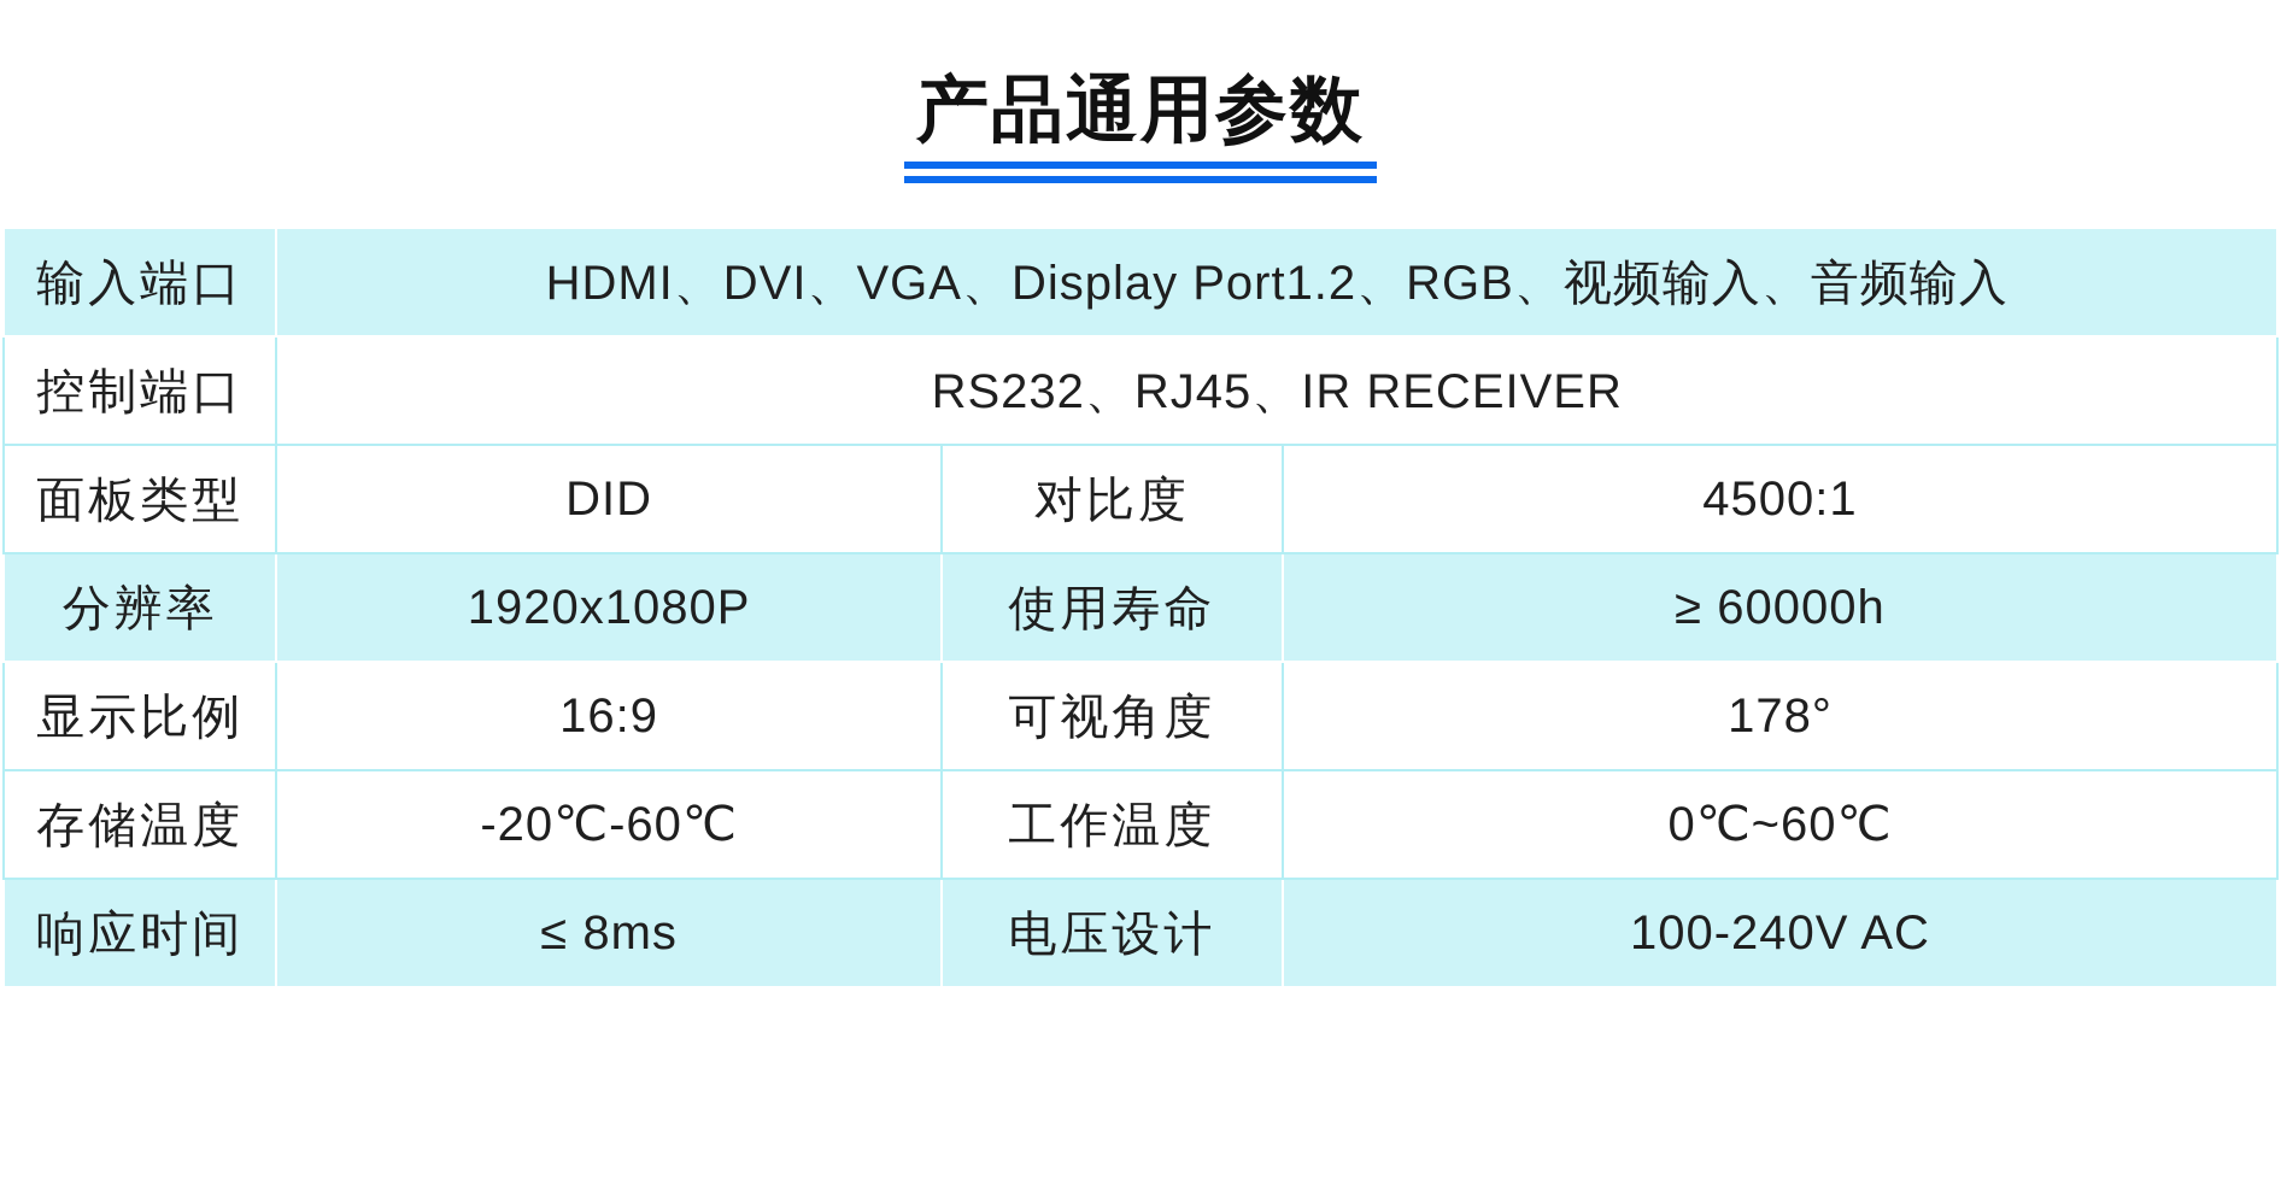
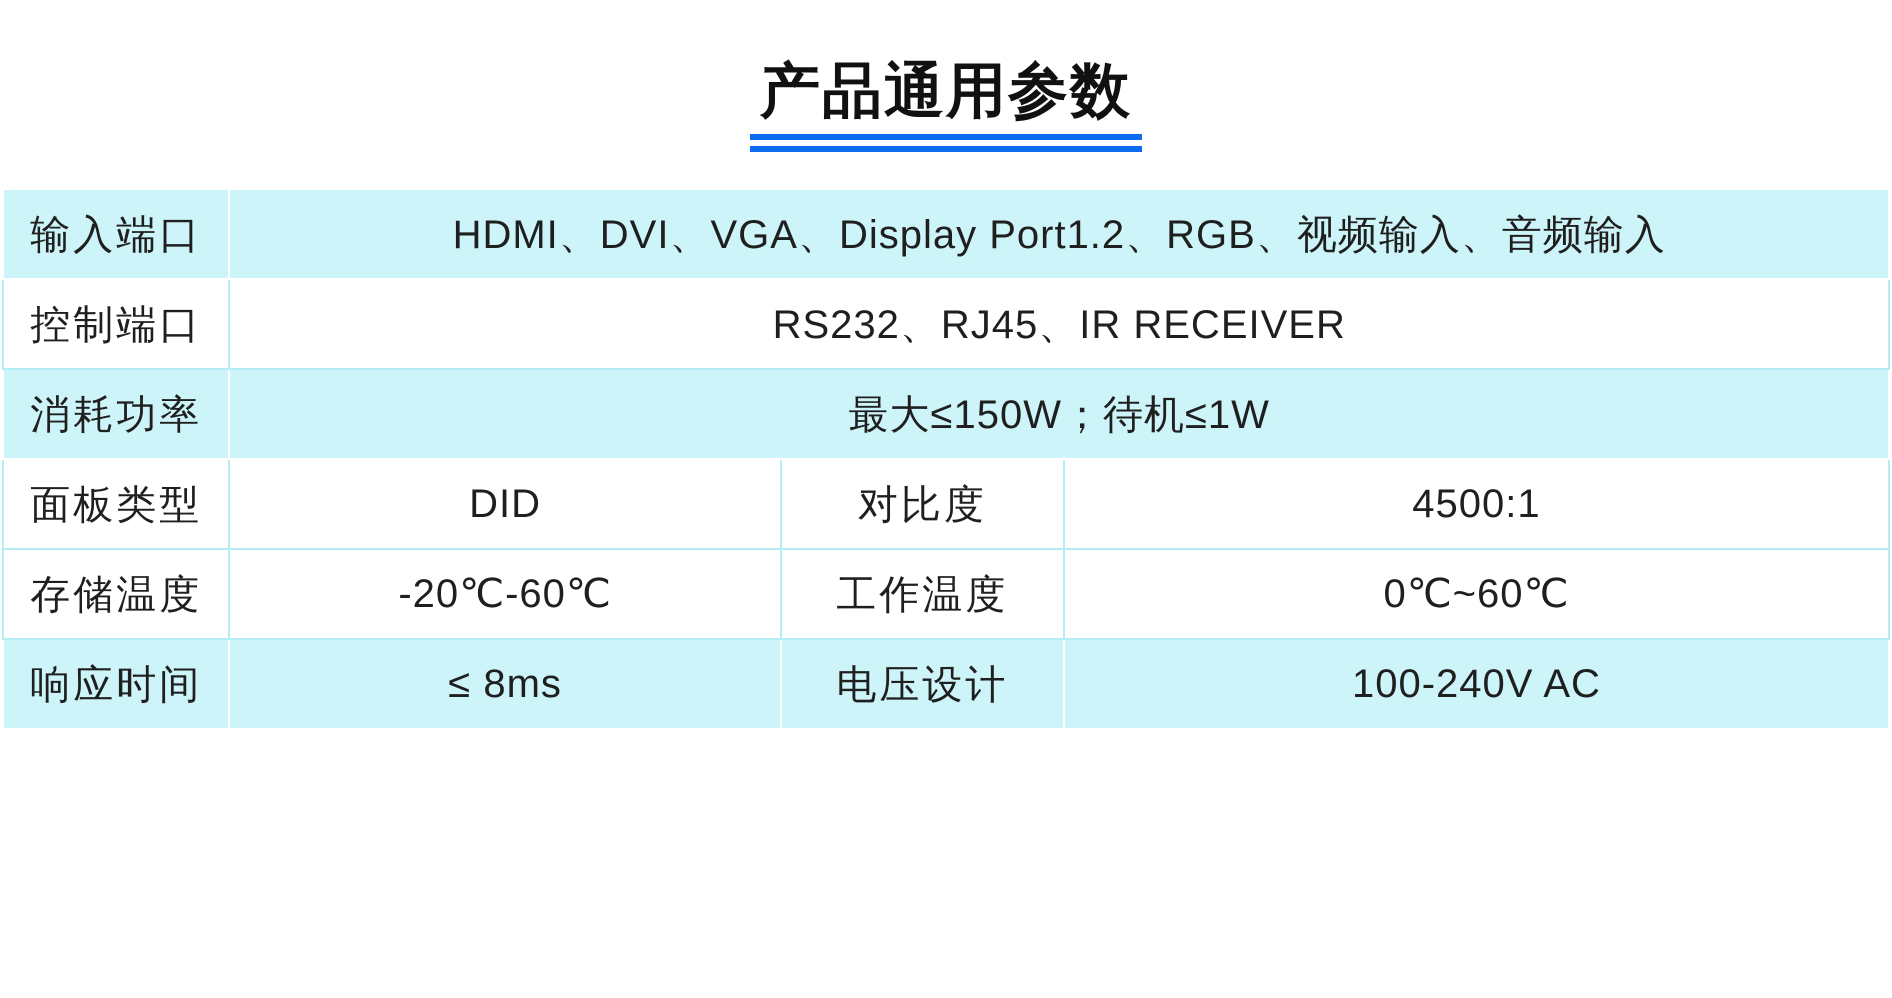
  产品通用参数
  输入端口	HDMI、DVI、VGA、Display Port1.2、RGB、视频输入、音频输入
  控制端口	RS232、RJ45、IR RECEIVER
+ 消耗功率	最大≤150W；待机≤1W
  面板类型	DID	对比度	4500:1
- 分辨率	1920x1080P	使用寿命	≥ 60000h
- 显示比例	16:9	可视角度	178°
  存储温度	-20℃-60℃	工作温度	0℃~60℃
  响应时间	≤ 8ms	电压设计	100-240V AC
